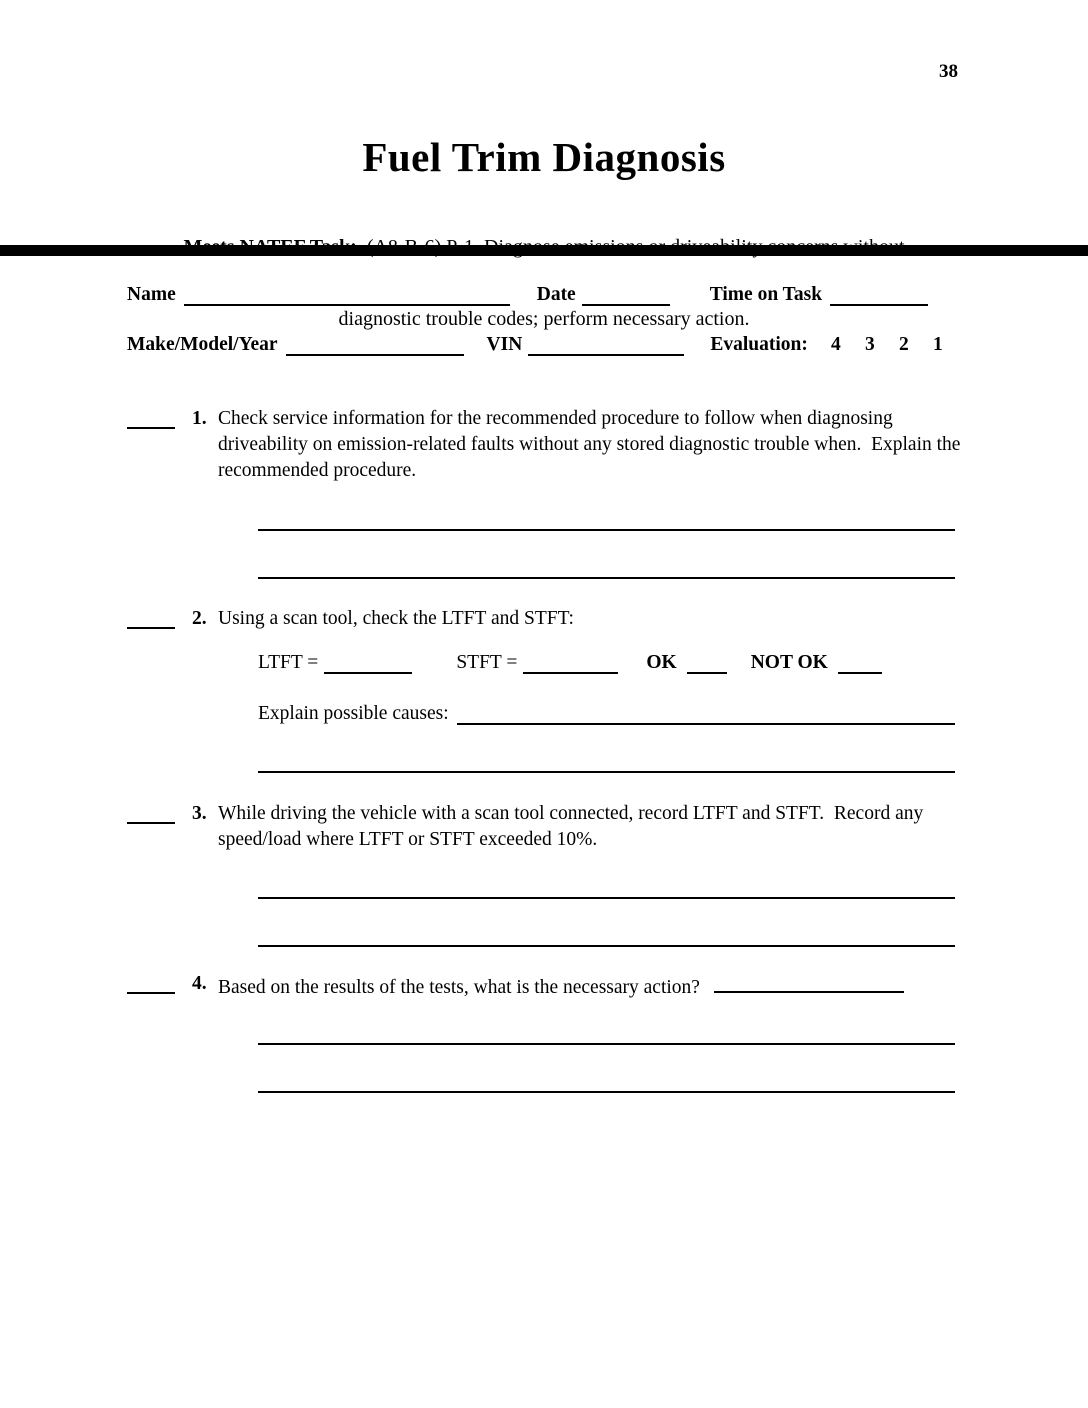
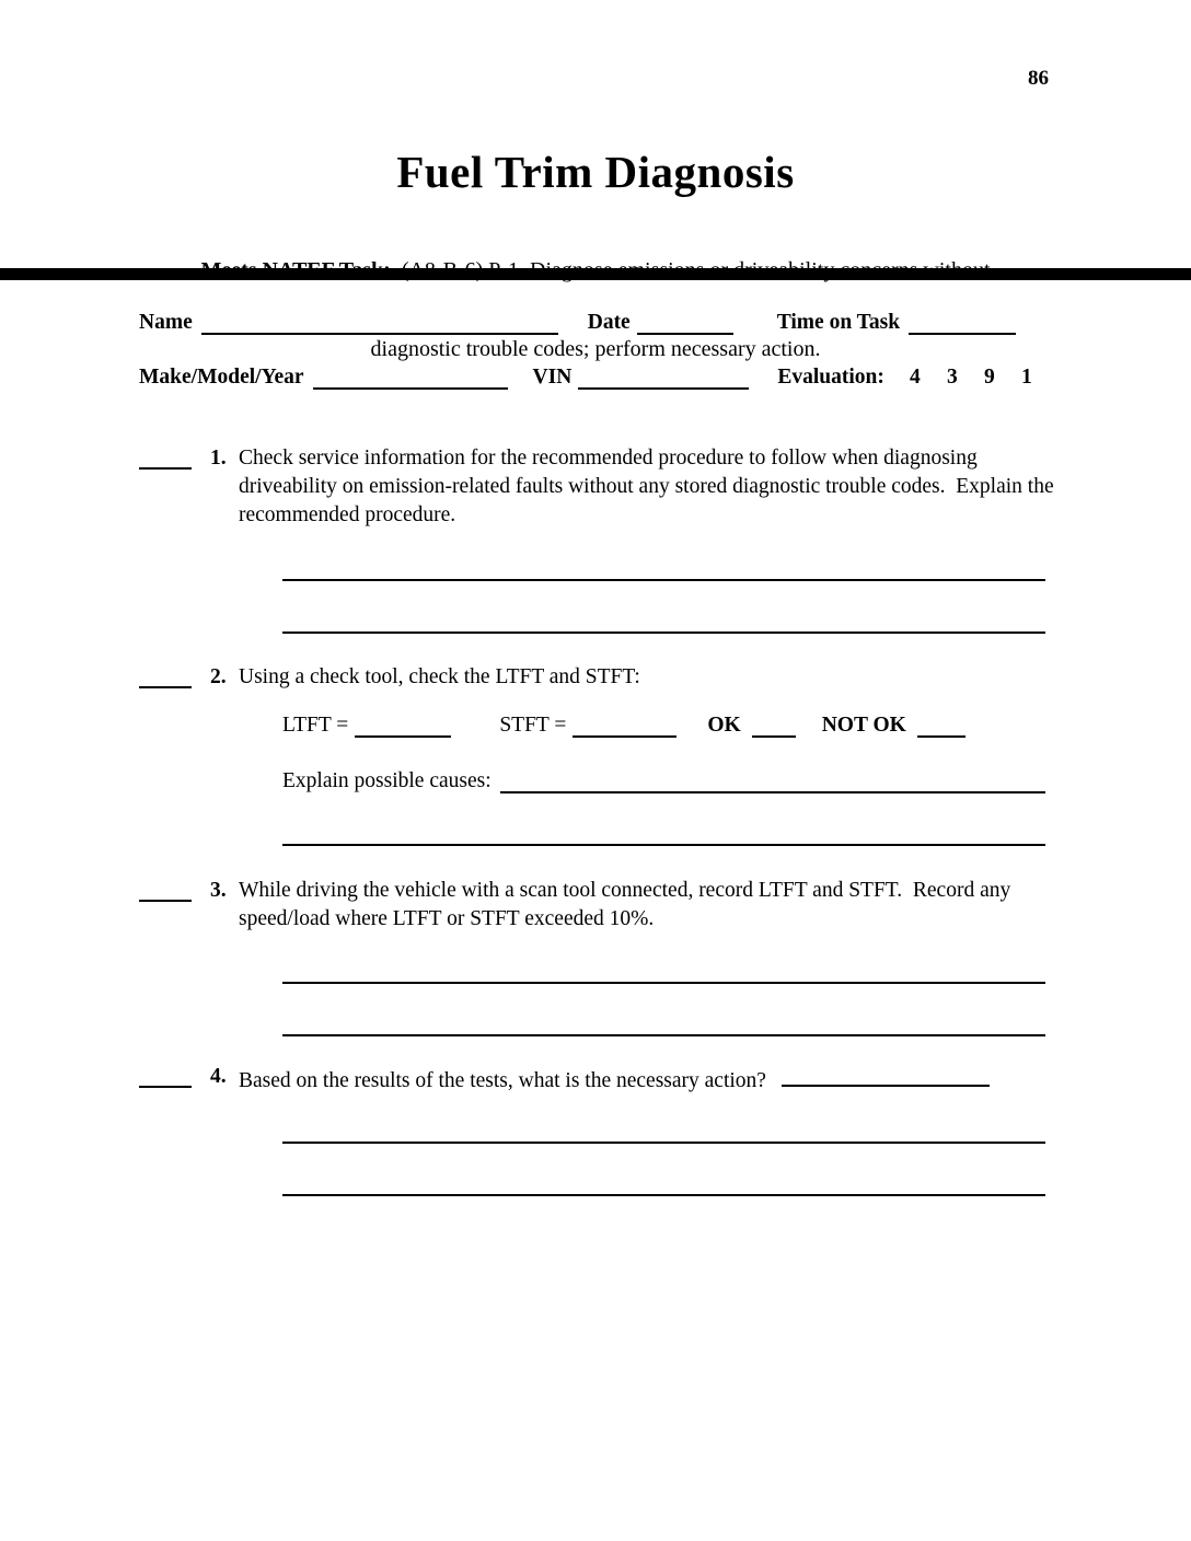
- 38
+ 86
  Fuel Trim Diagnosis
  diagnostic trouble codes; perform necessary action.
  Name
  Date
  Time on Task
  Make/Model/Year
  VIN
  Evaluation:
  4
  3
- 2
+ 9
  1
  1.
- Check service information for the recommended procedure to follow when diagnosing driveability on emission-related faults without any stored diagnostic trouble when. Explain the recommended procedure.
+ Check service information for the recommended procedure to follow when diagnosing driveability on emission-related faults without any stored diagnostic trouble codes. Explain the recommended procedure.
  2.
- Using a scan tool, check the LTFT and STFT:
+ Using a check tool, check the LTFT and STFT:
  LTFT =
  STFT =
  OK
  NOT OK
  Explain possible causes:
  3.
  While driving the vehicle with a scan tool connected, record LTFT and STFT. Record any speed/load where LTFT or STFT exceeded 10%.
  4.
  Based on the results of the tests, what is the necessary action?
